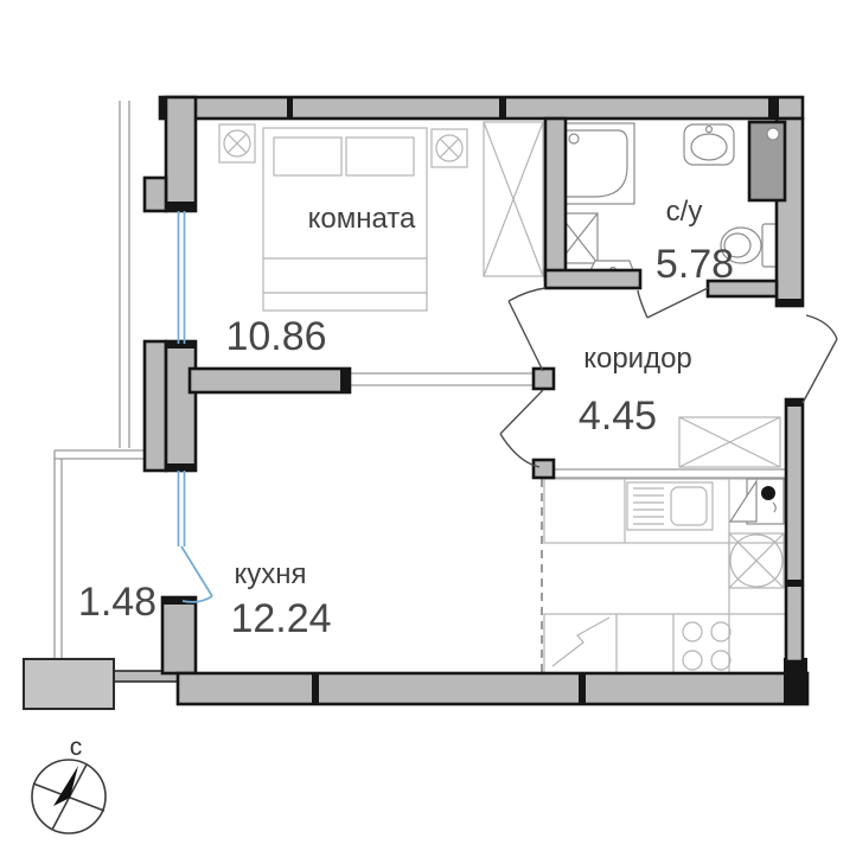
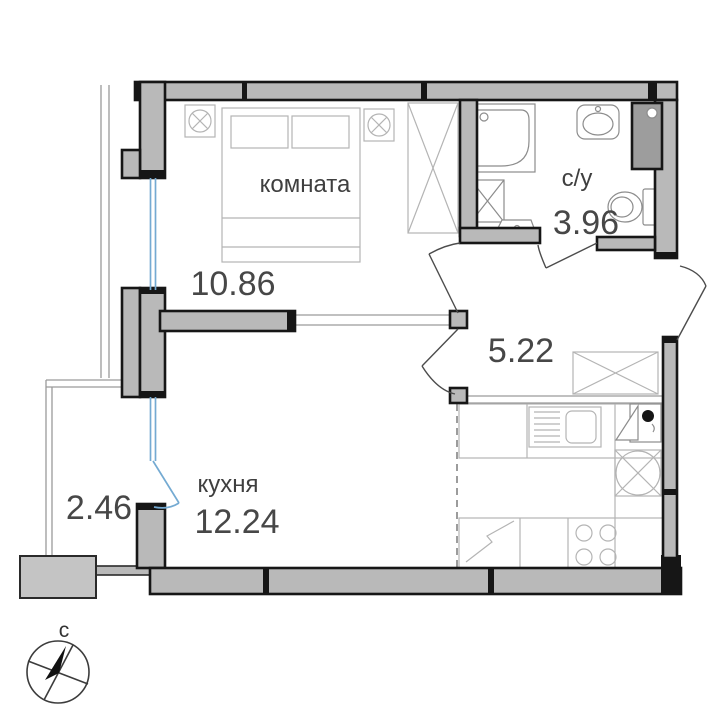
  комната
  10.86
  с/у
- 5.78
+ 3.96
- коридор
- 4.45
+ 5.22
  кухня
  12.24
- 1.48
+ 2.46
  с
